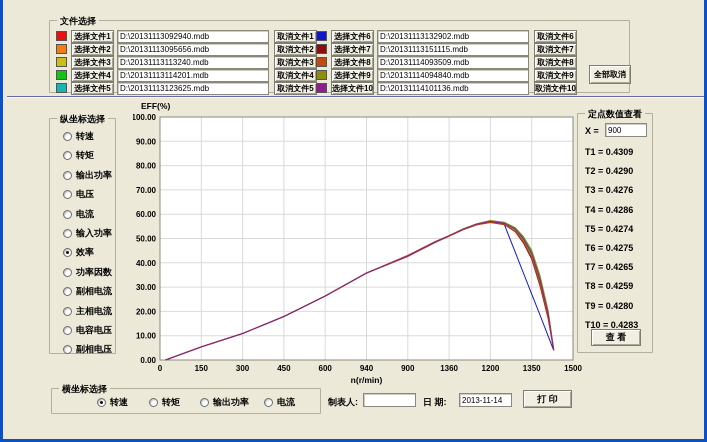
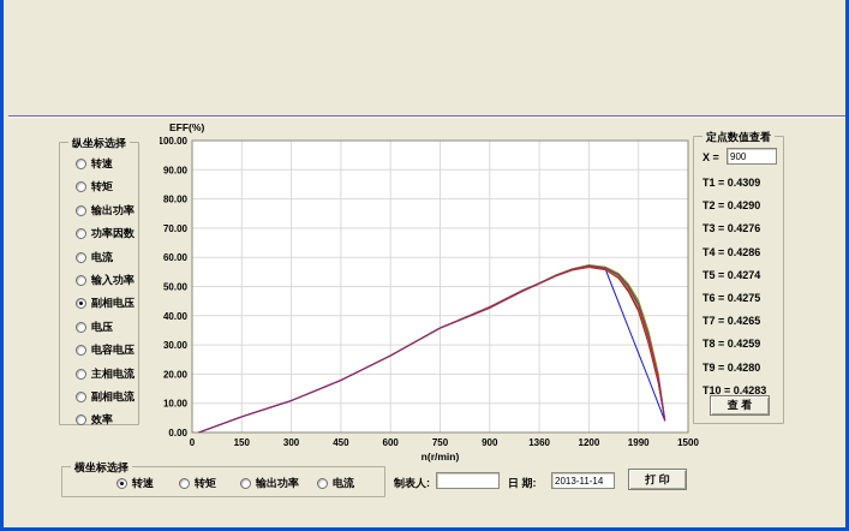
- 文件选择
- 选择文件1
- D:\20131113092940.mdb
- 取消文件1
- 选择文件2
- D:\20131113095656.mdb
- 取消文件2
- 选择文件3
- D:\20131113113240.mdb
- 取消文件3
- 选择文件4
- D:\20131113114201.mdb
- 取消文件4
- 选择文件5
- D:\20131113123625.mdb
- 取消文件5
- 选择文件6
- D:\20131113132902.mdb
- 取消文件6
- 选择文件7
- D:\20131113151115.mdb
- 取消文件7
- 选择文件8
- D:\20131114093509.mdb
- 取消文件8
- 选择文件9
- D:\20131114094840.mdb
- 取消文件9
- 选择文件10
- D:\20131114101136.mdb
- 取消文件10
- 全部取消
  纵坐标选择
  转速
  转矩
  输出功率
- 电压
+ 功率因数
  电流
  输入功率
- 效率
+ 副相电压
- 功率因数
+ 电压
- 副相电流
+ 电容电压
  主相电流
- 电容电压
+ 副相电流
- 副相电压
+ 效率
  0
  150
  300
  450
  600
- 940
+ 750
  900
  1360
  1200
- 1350
+ 1990
  1500
  0.00
  10.00
  20.00
  30.00
  40.00
  50.00
  60.00
  70.00
  80.00
  90.00
  100.00
  EFF(%)
  n(r/min)
  定点数值查看
  X =
  900
  T1 = 0.4309
  T2 = 0.4290
  T3 = 0.4276
  T4 = 0.4286
  T5 = 0.4274
  T6 = 0.4275
  T7 = 0.4265
  T8 = 0.4259
  T9 = 0.4280
  T10 = 0.4283
  查 看
  横坐标选择
  转速
  转矩
  输出功率
  电流
  制表人:
  日 期:
  2013-11-14
  打 印
